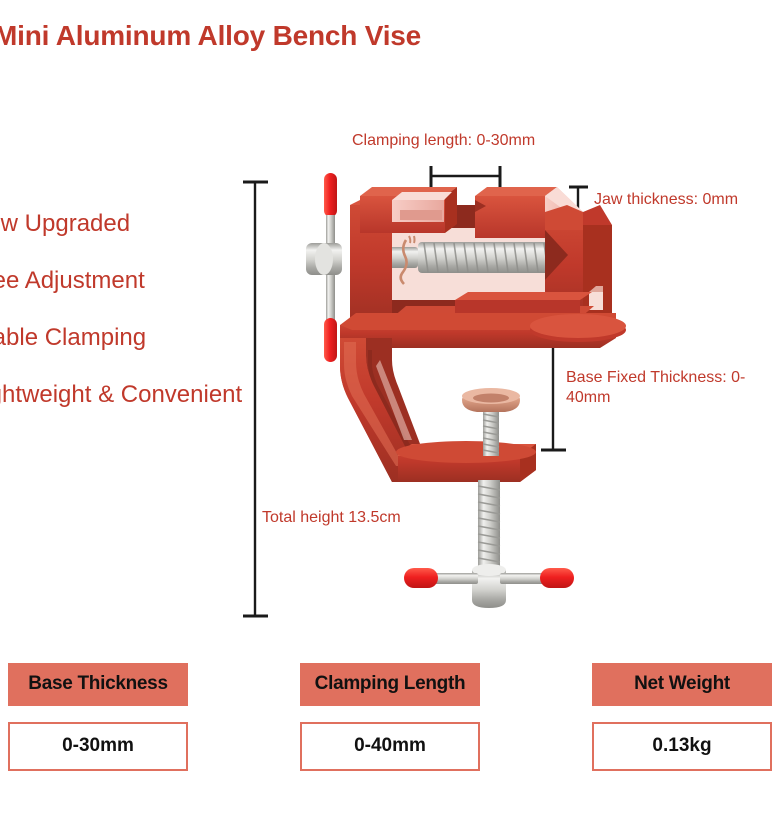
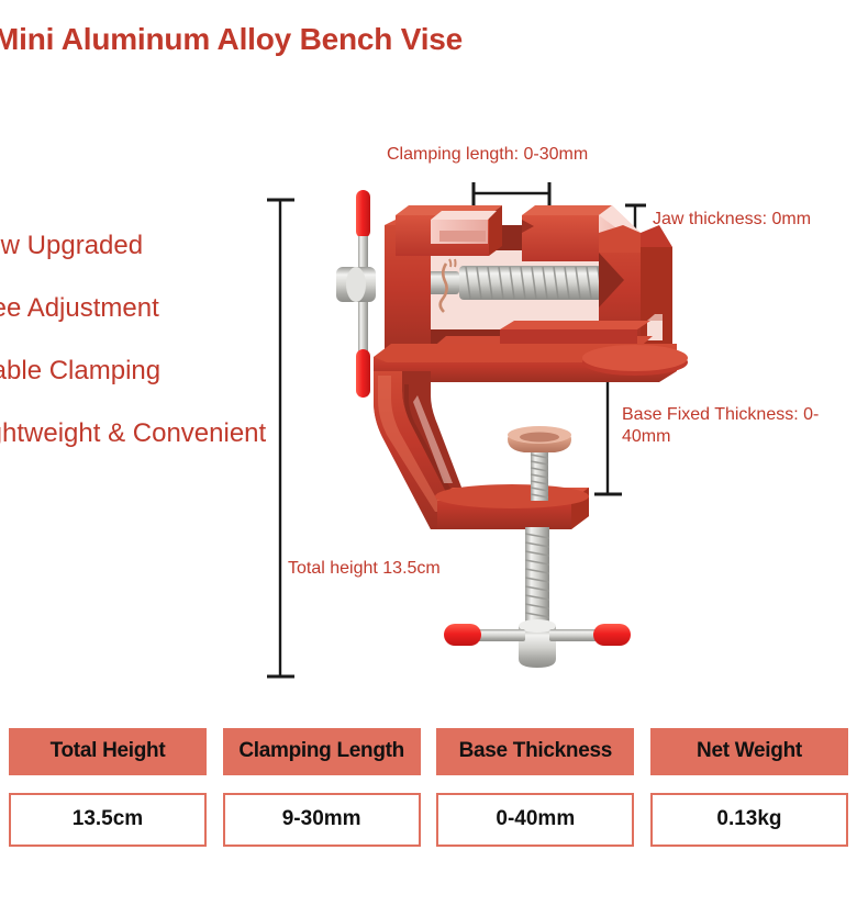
  Mini Aluminum Alloy Bench Vise
  w Upgraded
  e Adjustment
  ble Clamping
  htweight & Convenient
  Clamping length: 0-30mm
  Jaw thickness: 0mm
  Base Fixed Thickness: 0-40mm
  Total height 13.5cm
+ Total Height
+ 13.5cm
- Base Thickness
+ Clamping Length
- 0-30mm
+ 9-30mm
- Clamping Length
+ Base Thickness
  0-40mm
  Net Weight
  0.13kg
